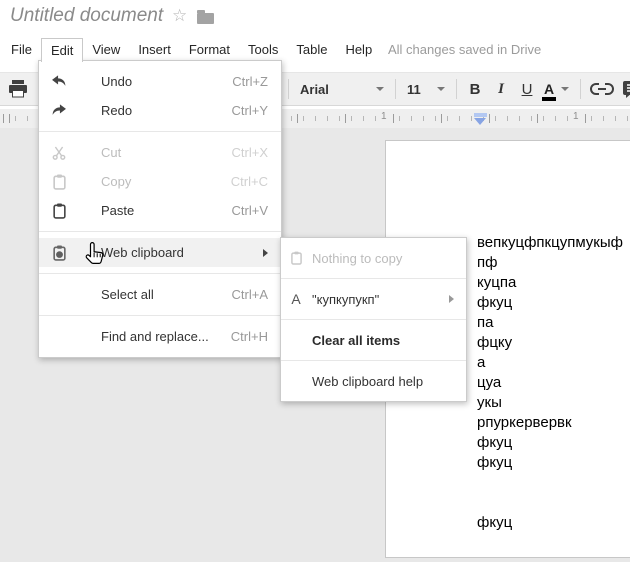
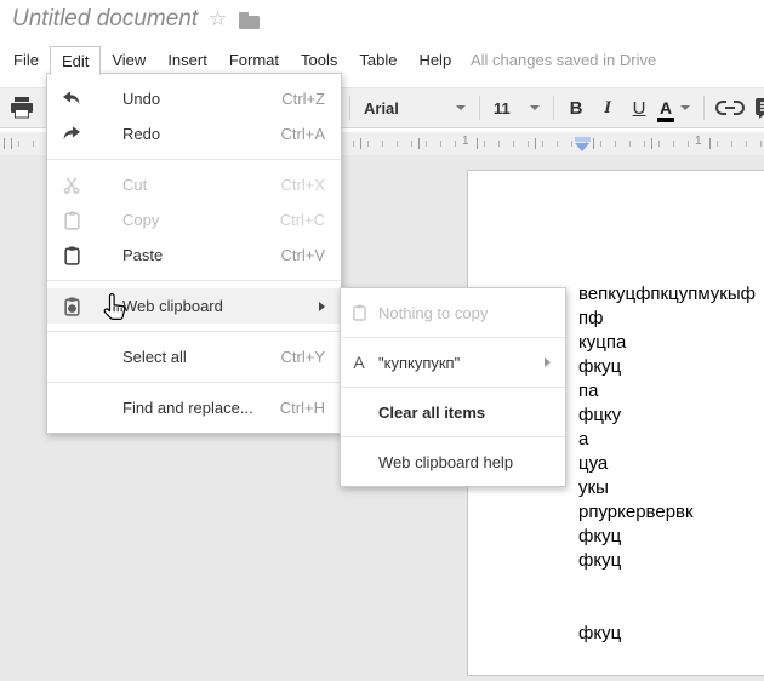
  Untitled document
  ☆
  File
  Edit
  View
  Insert
  Format
  Tools
  Table
  Help
  All changes saved in Drive
  Arial
  11
  B
  I
  U
  A
  1
  1
  вепкуцфпкцупмукыф
  пф
  куцпа
  фкуц
  па
  фцку
  а
  цуа
  укы
  рпуркервервк
  фкуц
  фкуц
  фкуц
  Undo
  Ctrl+Z
  Redo
- Ctrl+Y
+ Ctrl+A
  Cut
  Ctrl+X
  Copy
  Ctrl+C
  Paste
  Ctrl+V
  Web clipboard
  Select all
- Ctrl+A
+ Ctrl+Y
  Find and replace...
  Ctrl+H
  Nothing to copy
  A
  "купкупукп"
  Clear all items
  Web clipboard help
